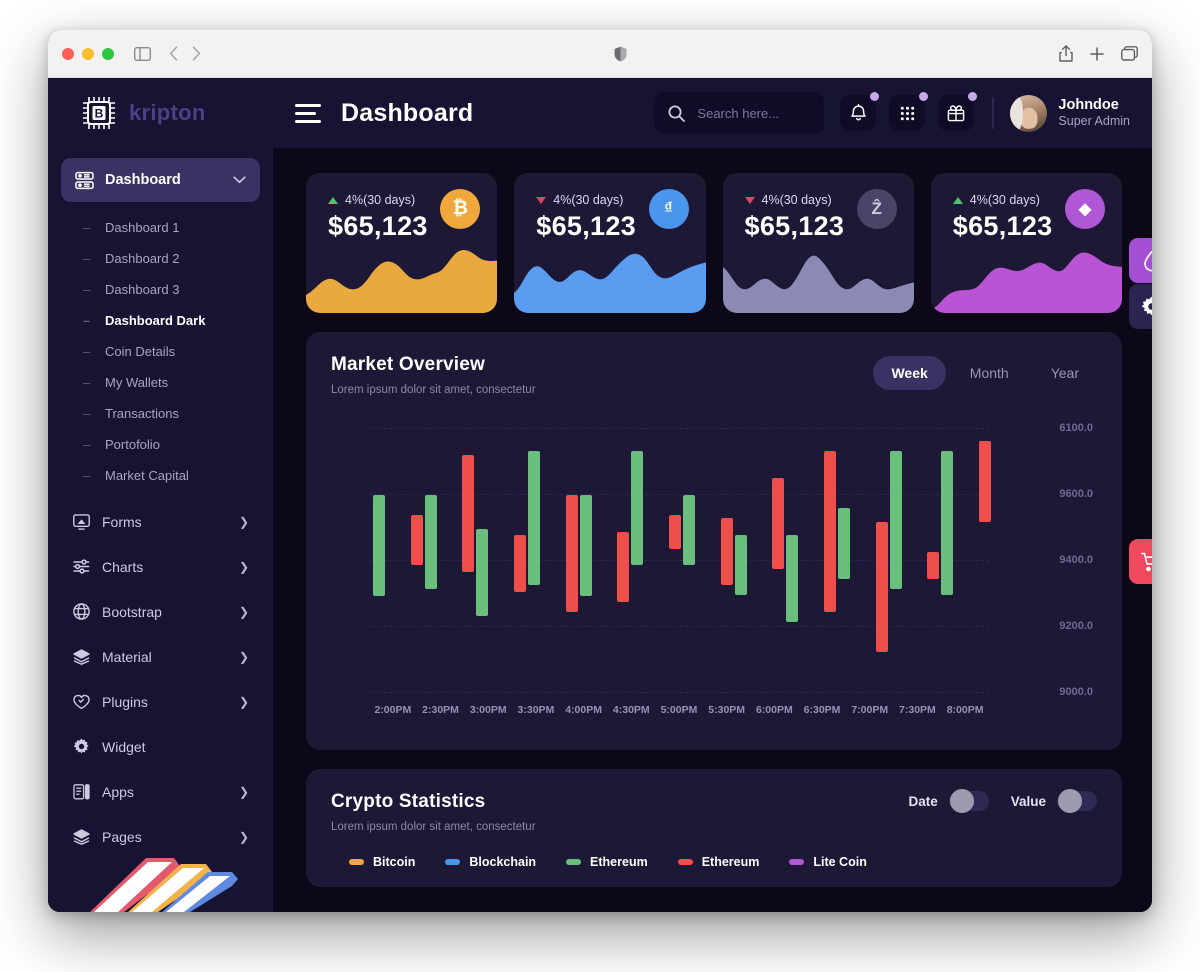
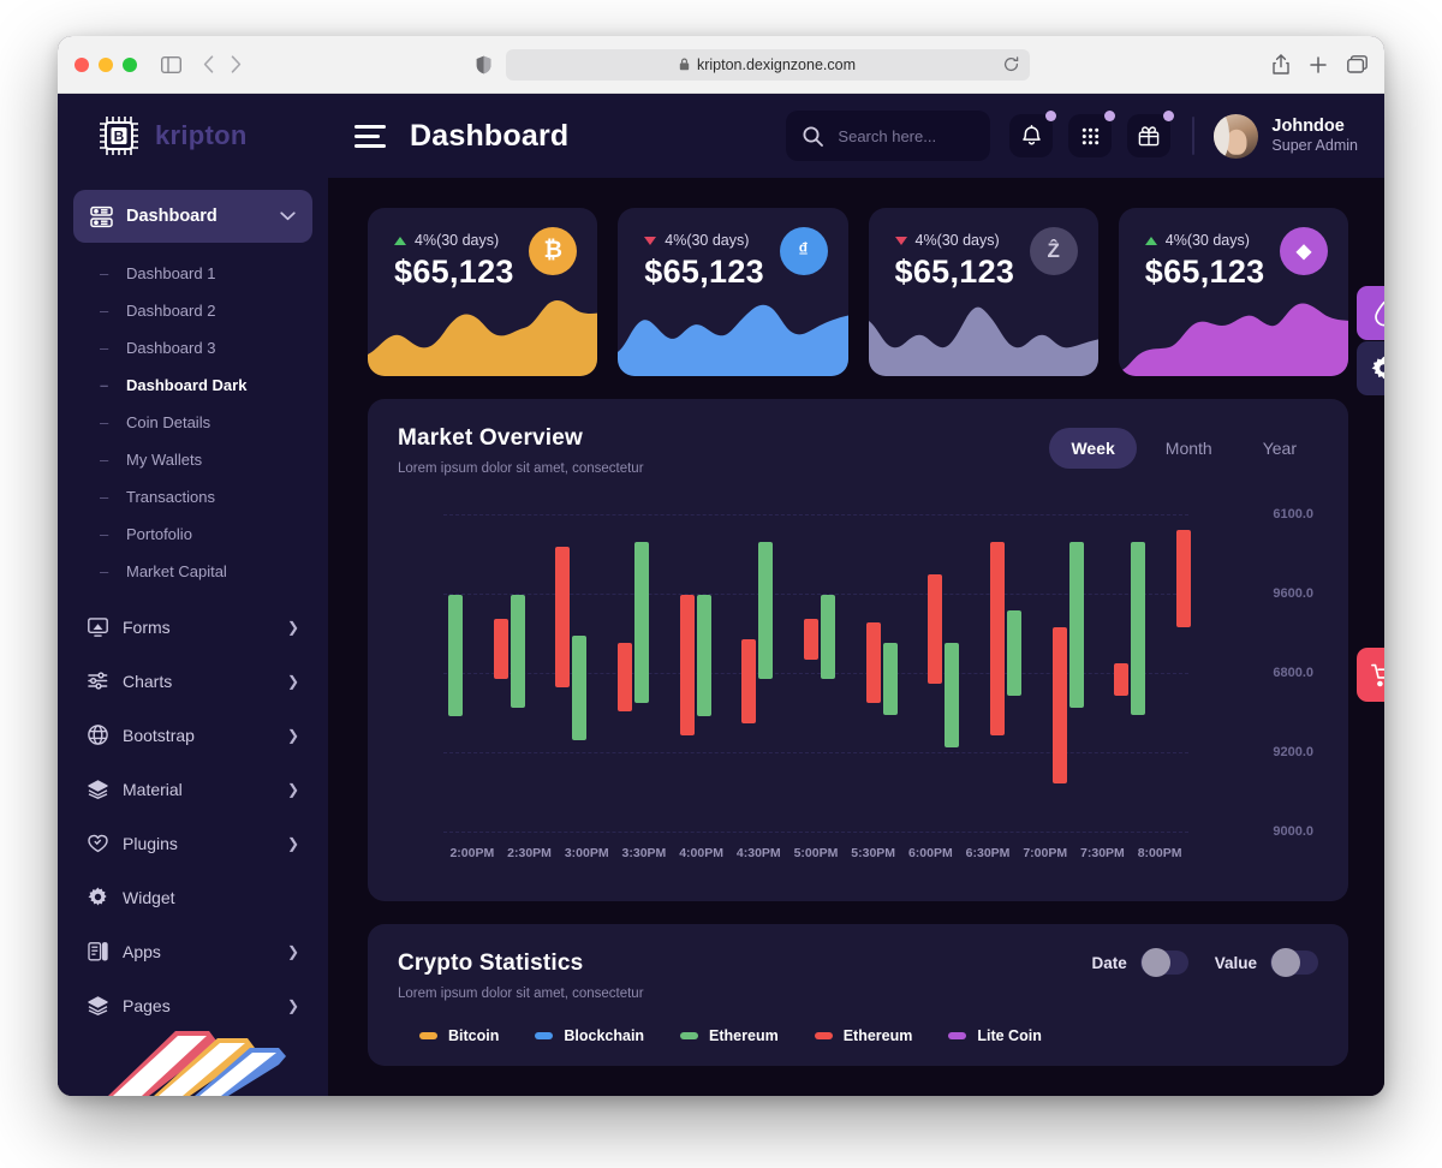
+ kripton.dexignzone.com
  B
  kripton
  Dashboard
  –
  Dashboard 1
  –
  Dashboard 2
  –
  Dashboard 3
  –
  Dashboard Dark
  –
  Coin Details
  –
  My Wallets
  –
  Transactions
  –
  Portofolio
  –
  Market Capital
  Forms
  ❯
  Charts
  ❯
  Bootstrap
  ❯
  Material
  ❯
  Plugins
  ❯
  Widget
  Apps
  ❯
  Pages
  ❯
  Dashboard
  Search here...
  Johndoe
  Super Admin
  4%(30 days)
  $65,123
  ₿
  4%(30 days)
  $65,123
  ₫
  4%(30 days)
  $65,123
  Ẑ
  4%(30 days)
  $65,123
  ◆
  Market Overview
  Lorem ipsum dolor sit amet, consectetur
  Week
  Month
  Year
  6100.0
  9600.0
- 9400.0
+ 6800.0
  9200.0
  9000.0
  2:00PM
  2:30PM
  3:00PM
  3:30PM
  4:00PM
  4:30PM
  5:00PM
  5:30PM
  6:00PM
  6:30PM
  7:00PM
  7:30PM
  8:00PM
  Crypto Statistics
  Lorem ipsum dolor sit amet, consectetur
  Date
  Value
  Bitcoin
  Blockchain
  Ethereum
  Ethereum
  Lite Coin
